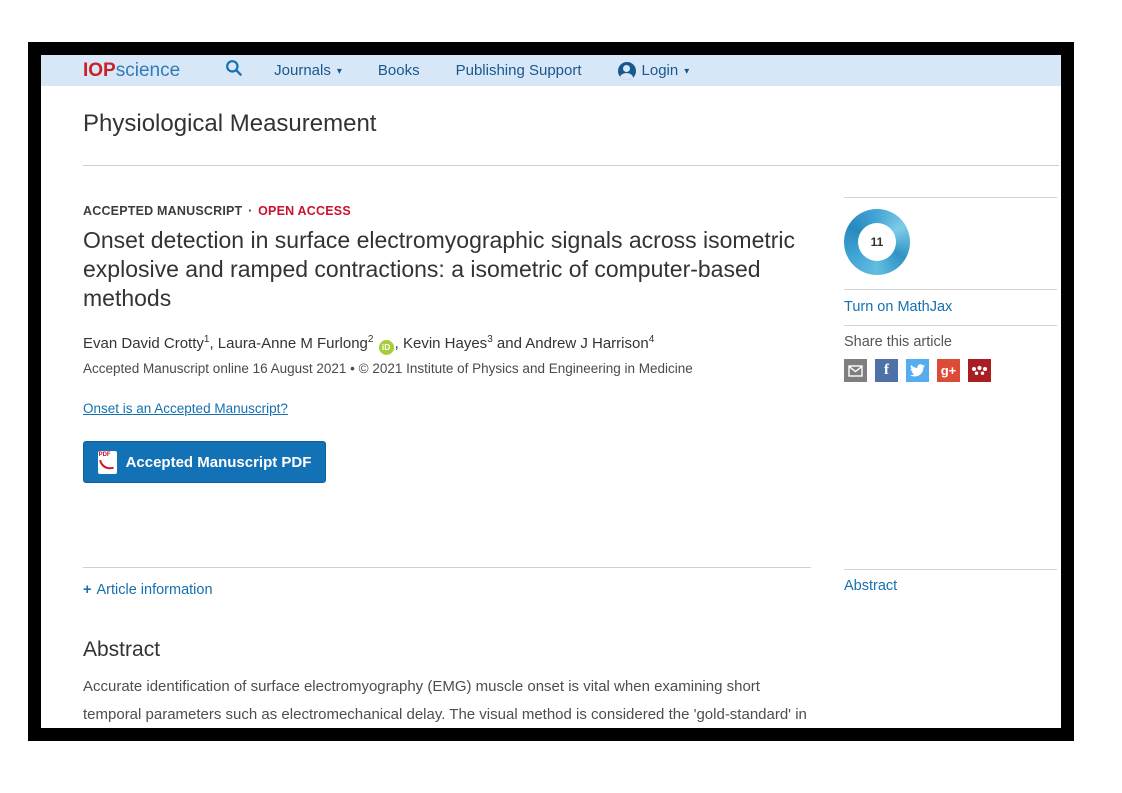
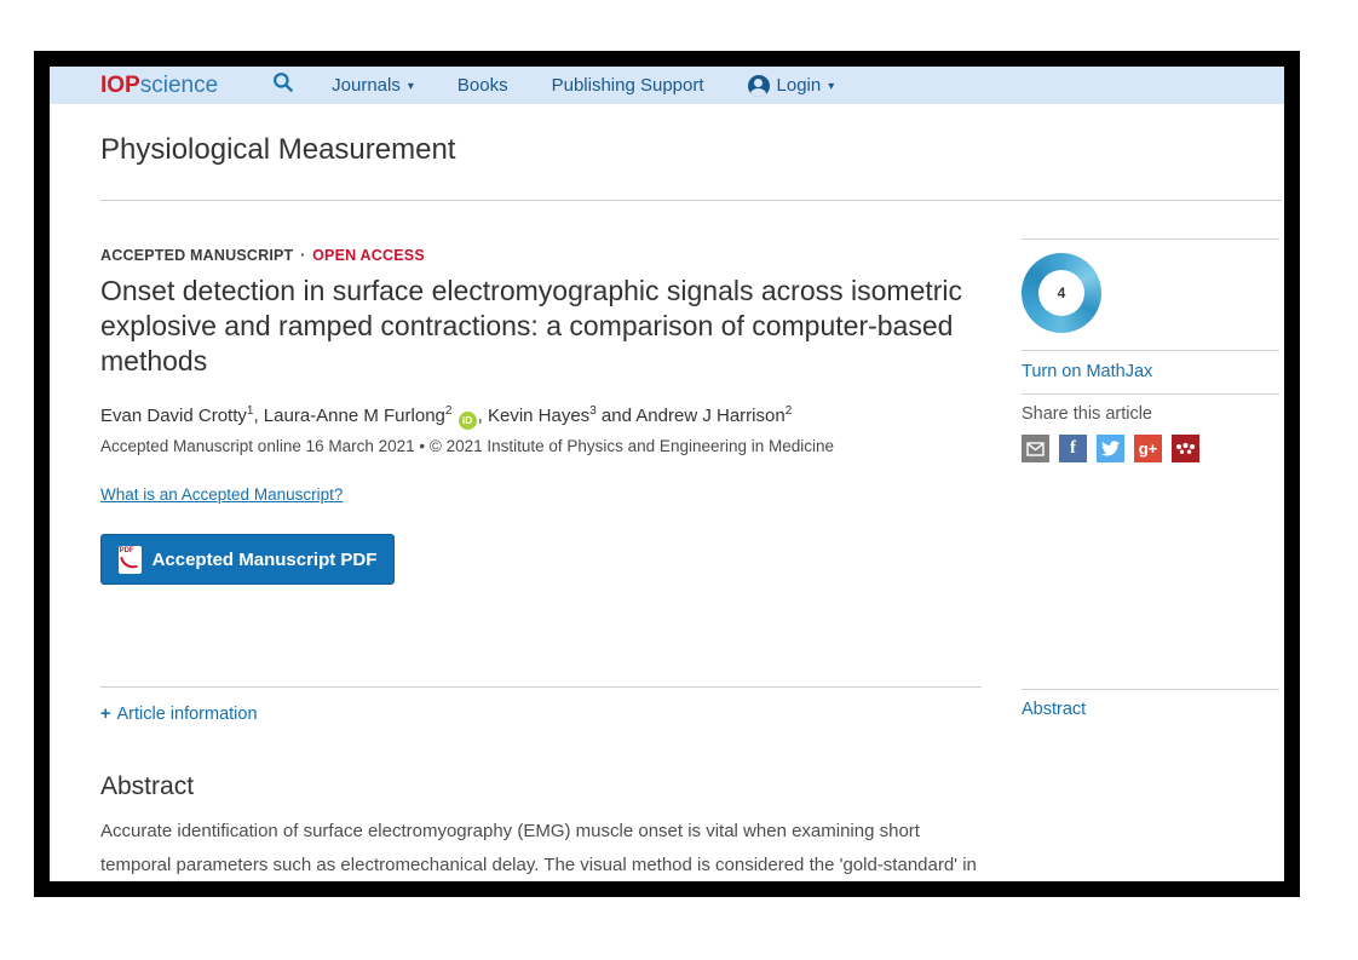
  IOPscience
  Journals
  ▾
  Books
  Publishing Support
  Login
  ▾
  Physiological Measurement
  ACCEPTED MANUSCRIPT · OPEN ACCESS
- Onset detection in surface electromyographic signals across isometric explosive and ramped contractions: a isometric of computer-based methods
+ Onset detection in surface electromyographic signals across isometric explosive and ramped contractions: a comparison of computer-based methods
- Evan David Crotty1, Laura-Anne M Furlong2 iD , Kevin Hayes3 and Andrew J Harrison4
+ Evan David Crotty1, Laura-Anne M Furlong2 iD , Kevin Hayes3 and Andrew J Harrison2
- Accepted Manuscript online 16 August 2021 • © 2021 Institute of Physics and Engineering in Medicine
+ Accepted Manuscript online 16 March 2021 • © 2021 Institute of Physics and Engineering in Medicine
- Onset is an Accepted Manuscript?
+ What is an Accepted Manuscript?
  Accepted Manuscript PDF
  + Article information
  Abstract
  Accurate identification of surface electromyography (EMG) muscle onset is vital when examining short temporal parameters such as electromechanical delay. The visual method is considered the 'gold-standard' in
- 11
+ 4
  Turn on MathJax
  Share this article
  f
  g+
  Abstract
